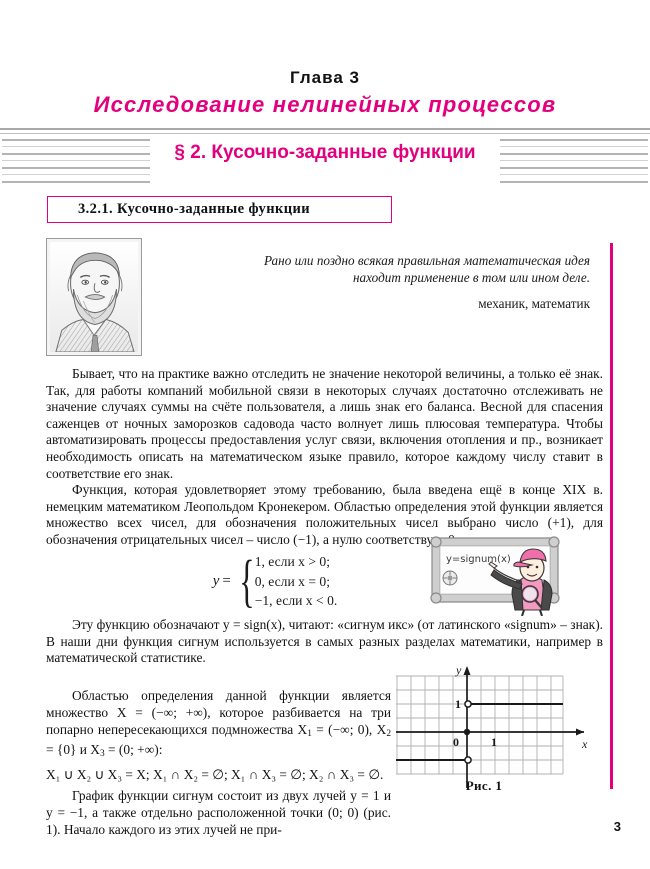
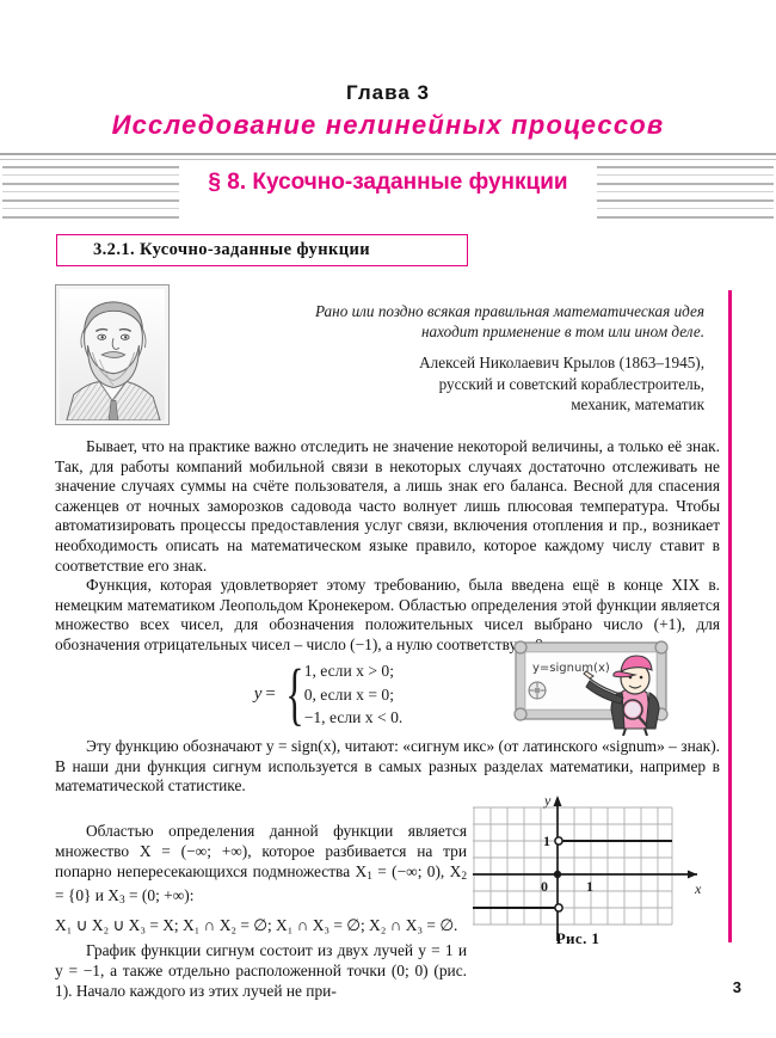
  Глава 3
  Исследование нелинейных процессов
- § 2. Кусочно-заданные функции
+ § 8. Кусочно-заданные функции
  3.2.1. Кусочно-заданные функции
  Рано или поздно всякая правильная математическая идея
  находит применение в том или ином деле.
+ Алексей Николаевич Крылов (1863–1945),
+ русский и советский кораблестроитель,
  механик, математик
  Бывает, что на практике важно отследить не значение некоторой величины, а только её знак. Так, для работы компаний мобильной связи в некоторых случаях достаточно отслеживать не значение случаях суммы на счёте пользователя, а лишь знак его баланса. Весной для спасения саженцев от ночных заморозков садовода часто волнует лишь плюсовая температура. Чтобы автоматизировать процессы предоставления услуг связи, включения отопления и пр., возникает необходимость описать на математическом языке правило, которое каждому числу ставит в соответствие его знак.
  Функция, которая удовлетворяет этому требованию, была введена ещё в конце XIX в. немецким математиком Леопольдом Кронекером. Областью определения этой функции является множество всех чисел, для обозначения положительных чисел выбрано число (+1), для обозначения отрицательных чисел – число (−1), а нулю соответству
  y
  =
  {
  1, если x > 0;
  0, если x = 0;
  −1, если x < 0.
  y=signum(x)
  Эту функцию обозначают y = sign(x), читают: «сигнум икс» (от латинского «signum» – знак). В наши дни функция сигнум используется в самых разных разделах математики, например в математической статистике.
  Областью определения данной функции является множество X = (−∞; +∞), которое разбивается на три попарно непересекающихся подмножества X1 = (−∞; 0), X2 = {0} и X3 = (0; +∞):
  X₁ ∪ X₂ ∪ X₃ = X; X₁ ∩ X₂ = ∅; X₁ ∩ X₃ = ∅; X₂ ∩ X₃ = ∅.
  График функции сигнум состоит из двух лучей y = 1 и y = −1, а также отдельно расположенной точки (0; 0) (рис. 1). Начало каждого из этих лучей не при-
  1
  0
  1
  y
  x
  Рис. 1
  3
